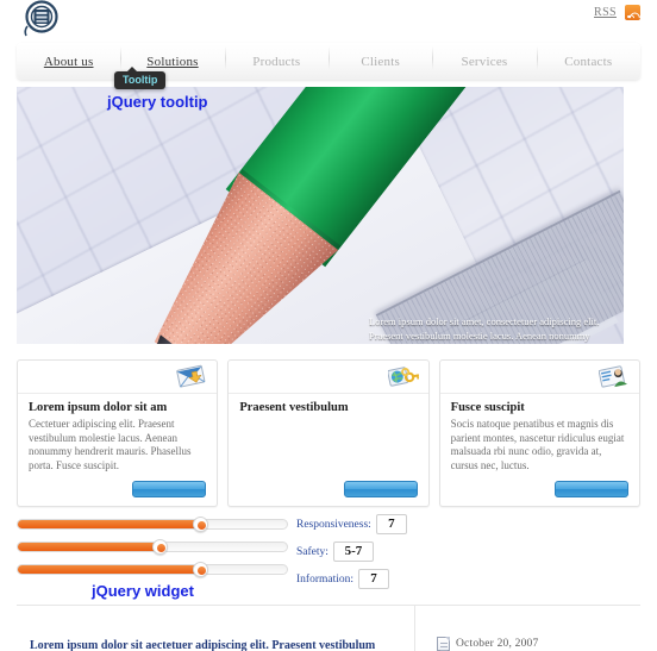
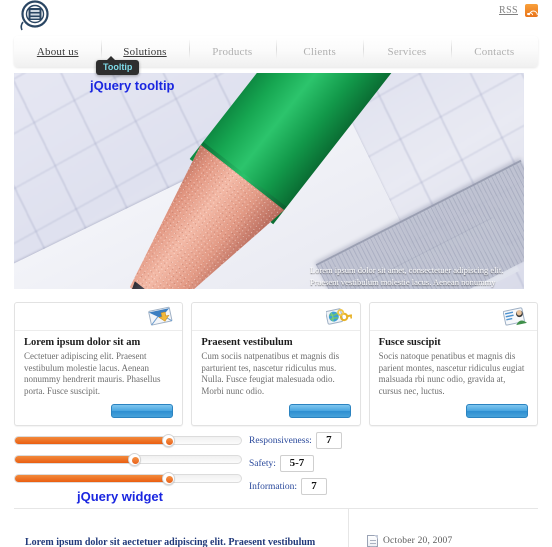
  RSS
  About us
  Solutions
  Products
  Clients
  Services
  Contacts
  Tooltip
  Lorem ipsum dolor sit amet, consectetuer adipiscing elit. Praesent vestibulum molestie lacus. Aenean nonummy
  jQuery tooltip
  jQuery widget
  Lorem ipsum dolor sit am
  Cectetuer adipiscing elit. Praesent vestibulum molestie lacus. Aenean nonummy hendrerit mauris. Phasellus porta. Fusce suscipit.
  Praesent vestibulum
+ Cum sociis natpenatibus et magnis dis parturient tes, nascetur ridiculus mus. Nulla. Fusce feugiat malesuada odio. Morbi nunc odio.
  Fusce suscipit
  Socis natoque penatibus et magnis dis parient montes, nascetur ridiculus eugiat malsuada rbi nunc odio, gravida at, cursus nec, luctus.
  Responsiveness:
  7
  Safety:
  5-7
  Information:
  7
  Lorem ipsum dolor sit aectetuer adipiscing elit. Praesent vestibulum
  October 20, 2007
